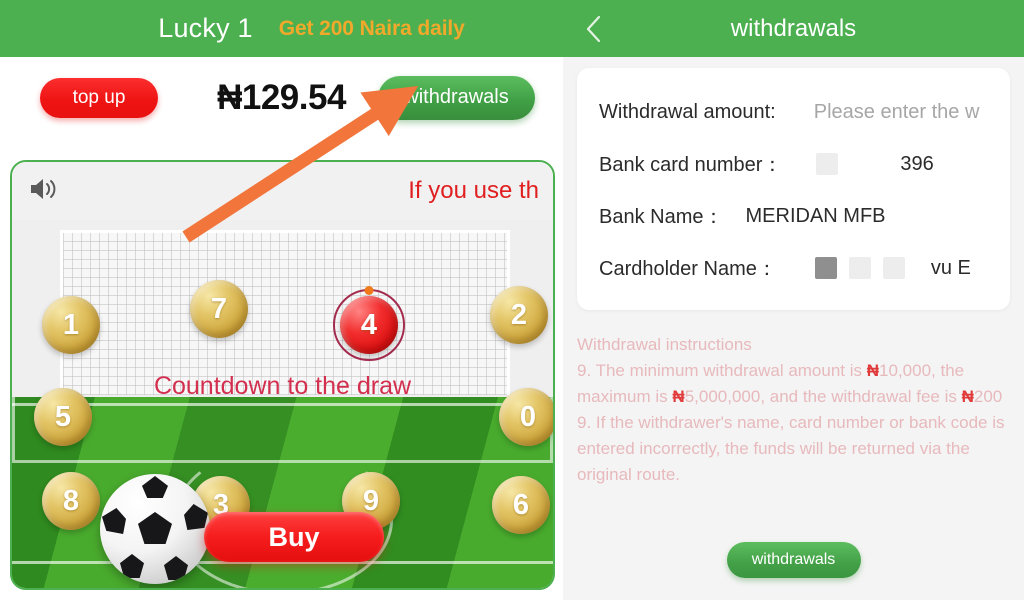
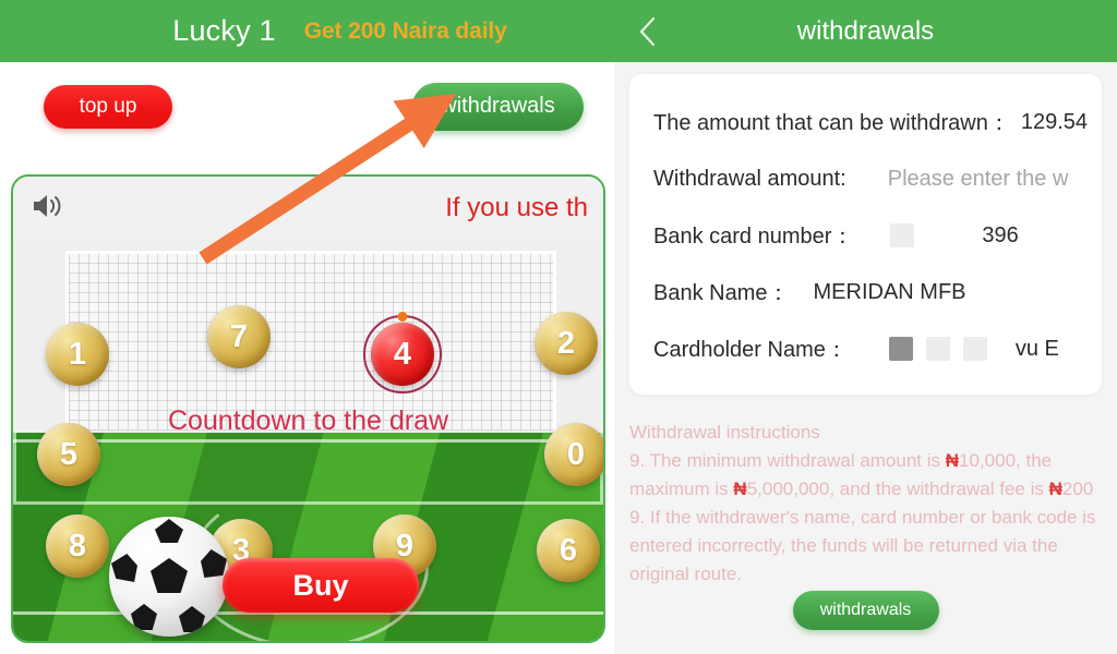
  Lucky 1
  Get 200 Naira daily
  top up
- ₦129.54
  withdrawals
  If you use th
  1
  7
  4
  2
  5
  0
  Countdown to the draw
  8
  3
  9
  6
  Buy
  withdrawals
+ The amount that can be withdrawn：
+ 129.54
  Withdrawal amount:
  Please enter the w
  Bank card number：
  396
  Bank Name：
  MERIDAN MFB
  Cardholder Name：
  vu E
  Withdrawal instructions
  9. The minimum withdrawal amount is ₦10,000, the maximum is ₦5,000,000, and the withdrawal fee is ₦200
  9. If the withdrawer's name, card number or bank code is entered incorrectly, the funds will be returned via the original route.
  withdrawals
